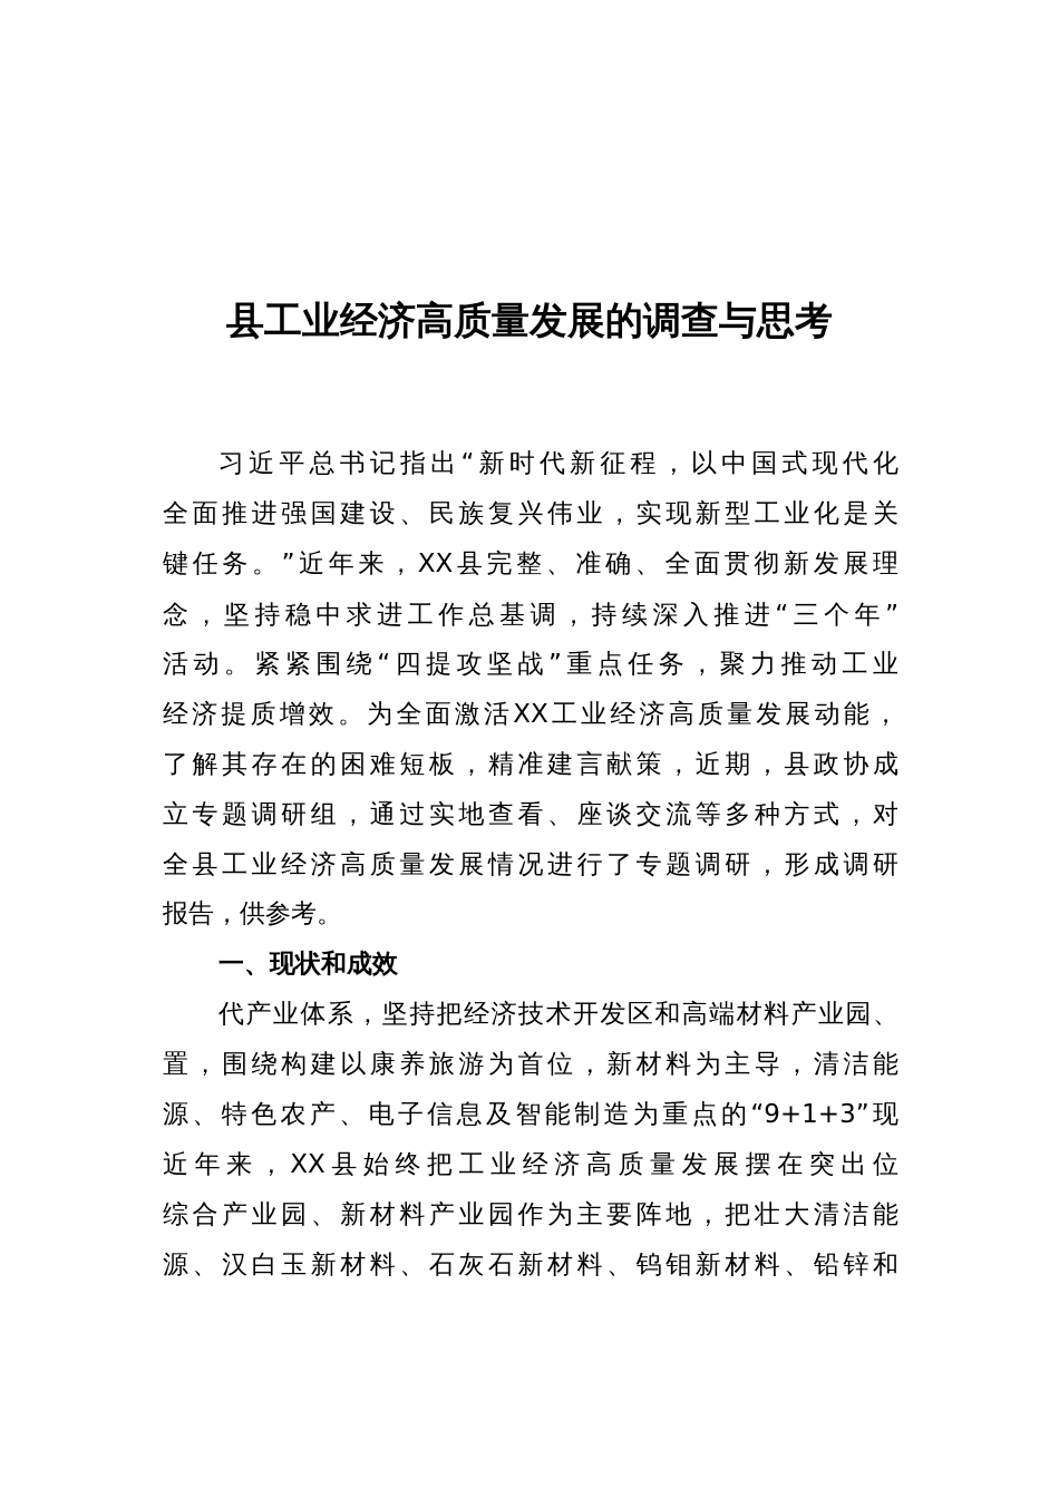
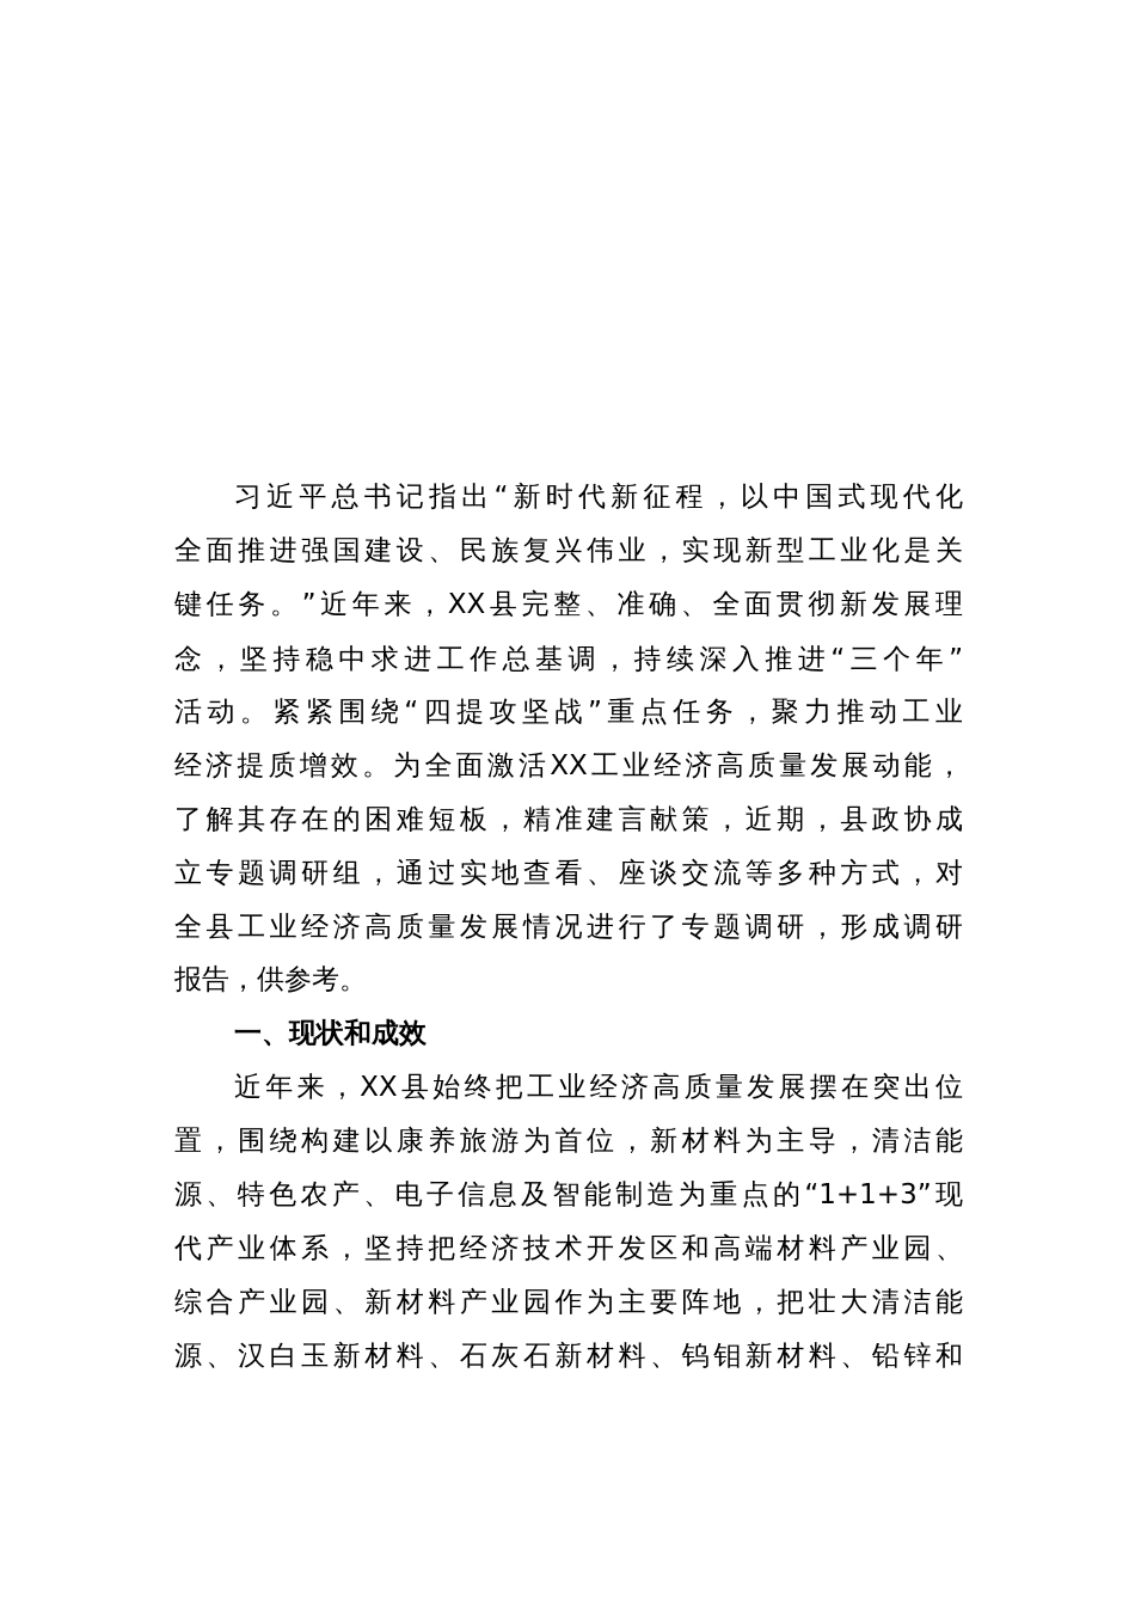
- 县工业经济高质量发展的调查与思考
  习近平总书记指出“新时代新征程，以中国式现代化
  全面推进强国建设、民族复兴伟业，实现新型工业化是关
  键任务。”近年来，XX县完整、准确、全面贯彻新发展理
  念，坚持稳中求进工作总基调，持续深入推进“三个年”
  活动。紧紧围绕“四提攻坚战”重点任务，聚力推动工业
  经济提质增效。为全面激活XX工业经济高质量发展动能，
  了解其存在的困难短板，精准建言献策，近期，县政协成
  立专题调研组，通过实地查看、座谈交流等多种方式，对
  全县工业经济高质量发展情况进行了专题调研，形成调研
  报告，供参考。
  一、现状和成效
- 代产业体系，坚持把经济技术开发区和高端材料产业园、
+ 近年来，XX县始终把工业经济高质量发展摆在突出位
  置，围绕构建以康养旅游为首位，新材料为主导，清洁能
- 源、特色农产、电子信息及智能制造为重点的“9+1+3”现
+ 源、特色农产、电子信息及智能制造为重点的“1+1+3”现
- 近年来，XX县始终把工业经济高质量发展摆在突出位
+ 代产业体系，坚持把经济技术开发区和高端材料产业园、
  综合产业园、新材料产业园作为主要阵地，把壮大清洁能
  源、汉白玉新材料、石灰石新材料、钨钼新材料、铅锌和
